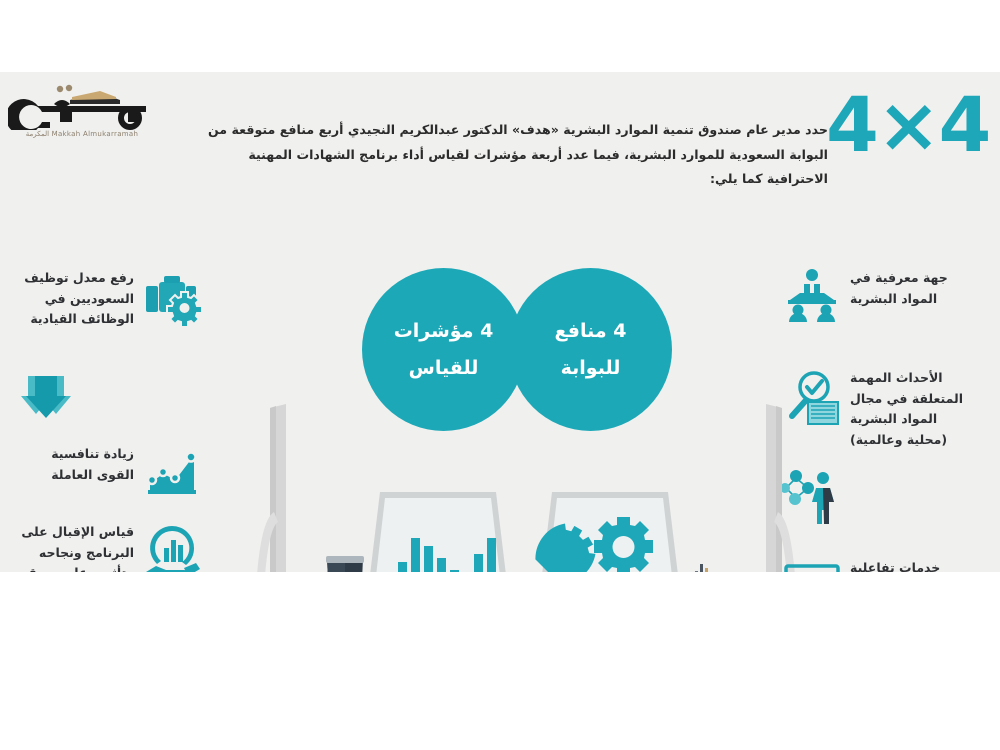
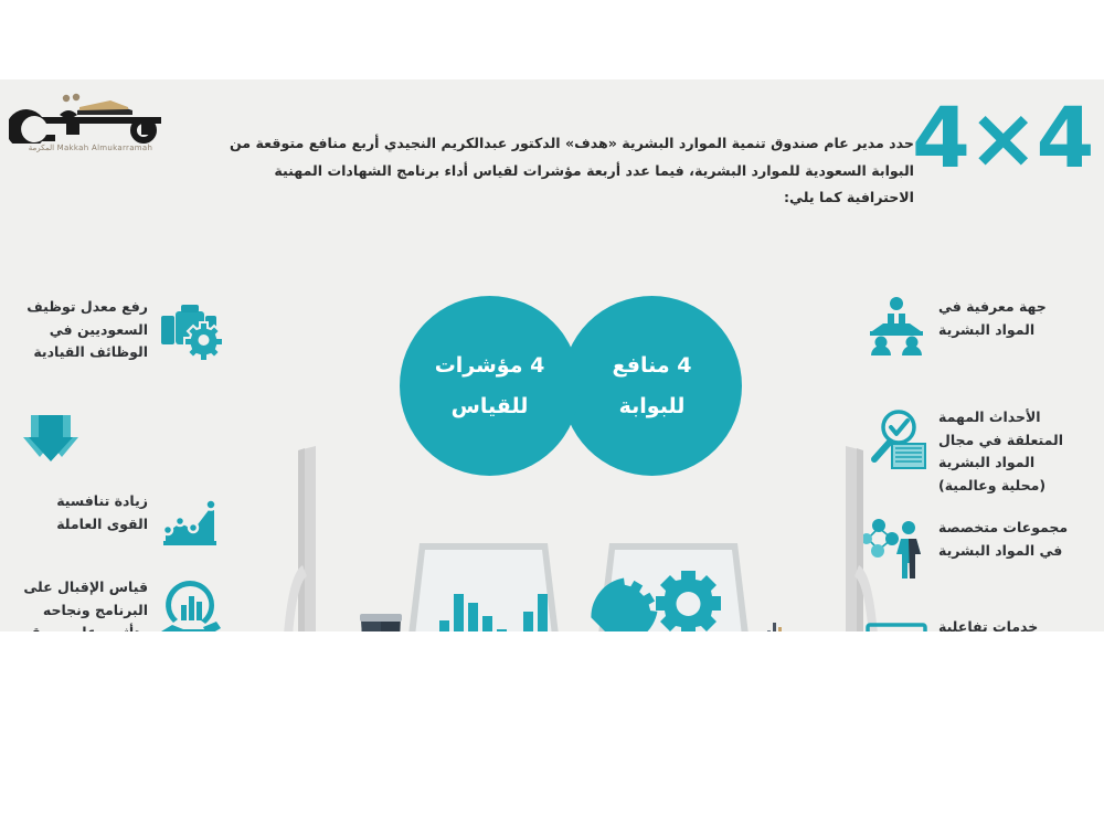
  4 مؤشرات
  للقياس
  4 منافع
  للبوابة
  رفع معدل توظيف السعوديين في الوظائف القيادية
  زيادة تنافسية القوى العاملة
  جهة معرفية في المواد البشرية
  الأحداث المهمة المتعلقة في مجال المواد البشرية (محلية وعالمية)
+ مجموعات متخصصة في المواد البشرية
  خدمات تفاعلية
  Makkah Almukarramah المكرمة
  حدد مدير عام صندوق تنمية الموارد البشرية «هدف» الدكتور عبدالكريم النجيدي أربع منافع متوقعة من البوابة السعودية للموارد البشرية، فيما عدد أربعة مؤشرات لقياس أداء برنامج الشهادات المهنية الاحترافية كما يلي:
  4×4
